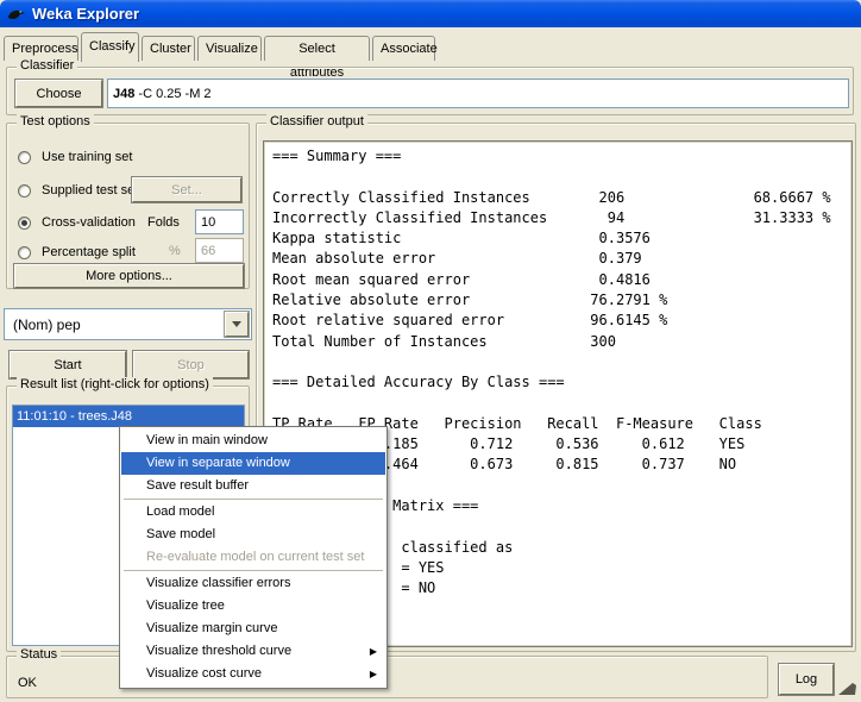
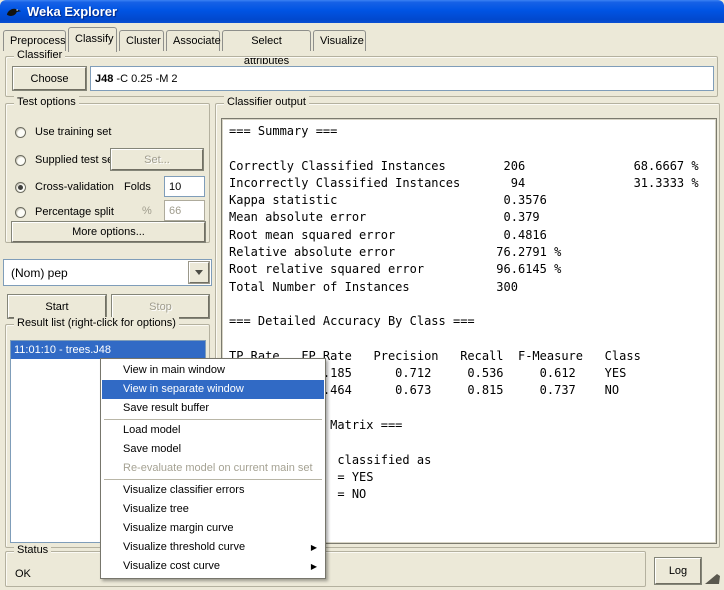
  Weka Explorer
  Preprocess
  Classify
  Cluster
- Visualize
+ Associate
  Select attributes
- Associate
+ Visualize
  Classifier
  Choose
  J48
  -C 0.25 -M 2
  Test options
  Use training set
  Supplied test s
  Set...
  Cross-validation
  Folds
  10
  Percentage split
  %
  66
  More options...
  (Nom) pep
  Start
  Stop
  Result list (right-click for options)
  11:01:10 - trees.J48
  Classifier output
  === Summary ===
  Correctly Classified Instances 206 68.6667 %
  Incorrectly Classified Instances 94 31.3333 %
  Kappa statistic 0.3576
  Mean absolute error 0.379
  Root mean squared error 0.4816
  Relative absolute error 76.2791 %
  Root relative squared error 96.6145 %
  Total Number of Instances 300
  === Detailed Accuracy By Class ===
  TP Rate FP Rate Precision Recall F-Measure Class
  .185 0.712 0.536 0.612 YES
  .464 0.673 0.815 0.737 NO
  classified as
  = YES
  = NO
  Status
  OK
  Log
  View in main window
  View in separate window
  Save result buffer
  Load model
  Save model
- Re-evaluate model on current test set
+ Re-evaluate model on current main set
  Visualize classifier errors
  Visualize tree
  Visualize margin curve
  Visualize threshold curve
  ▶
  Visualize cost curve
  ▶
